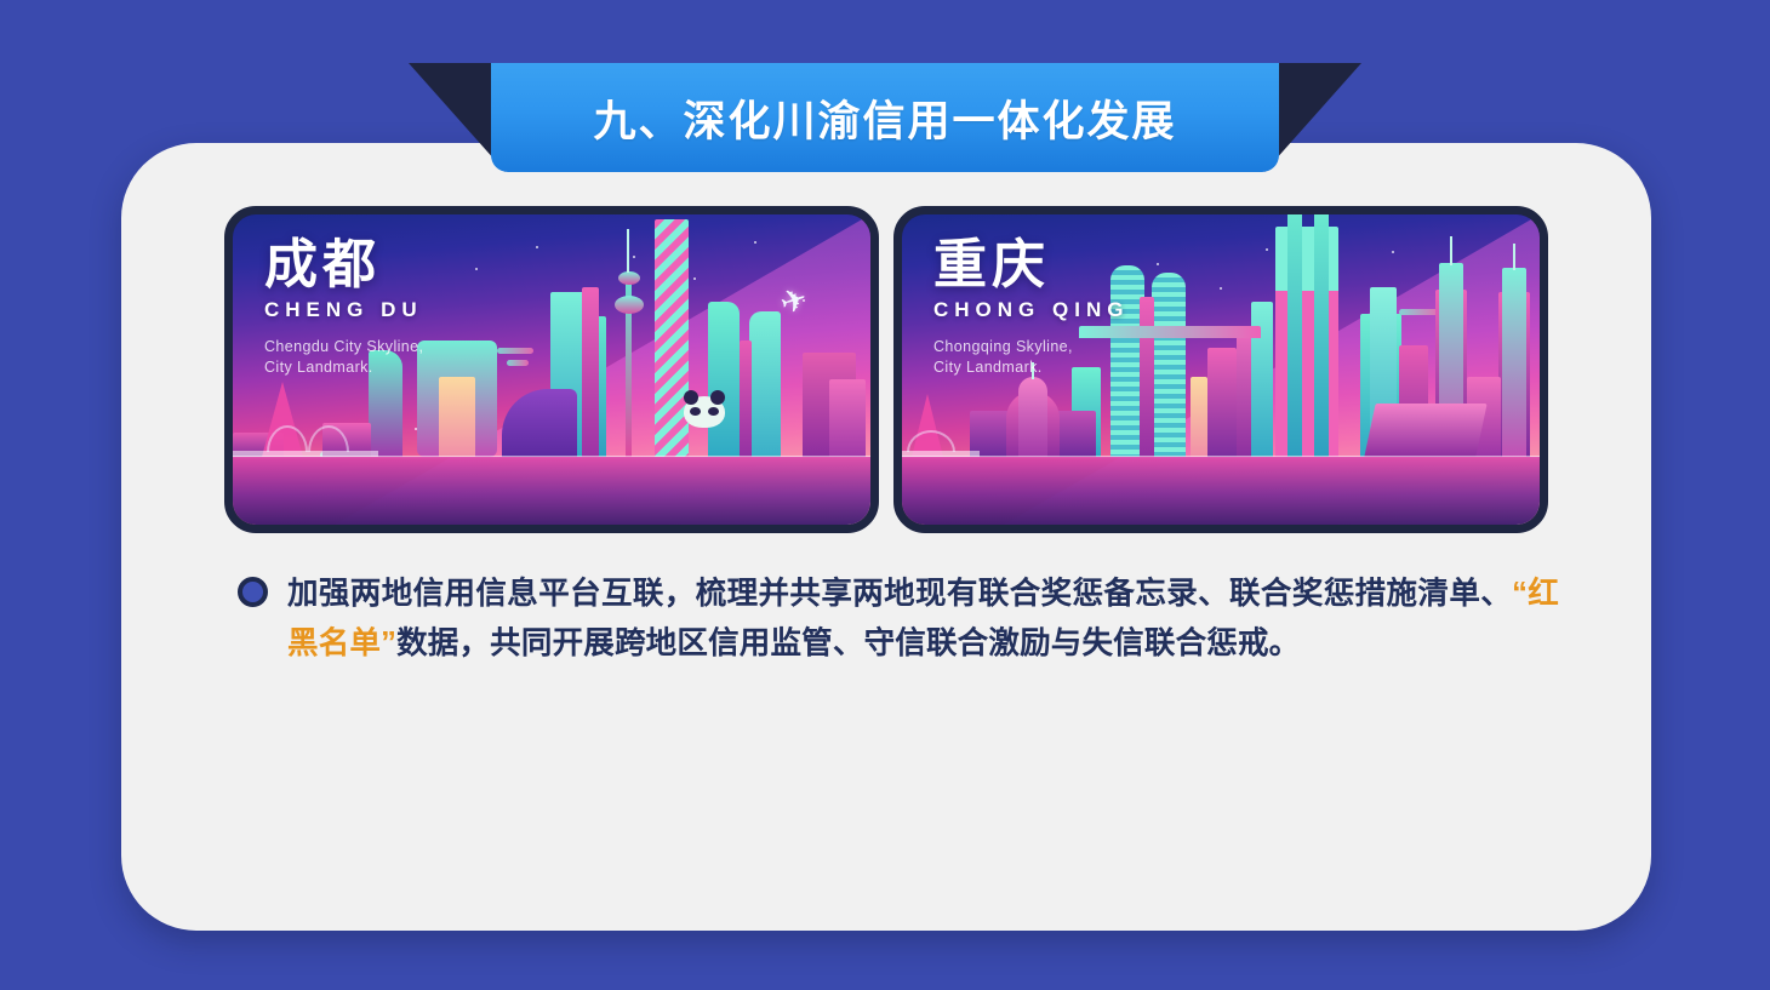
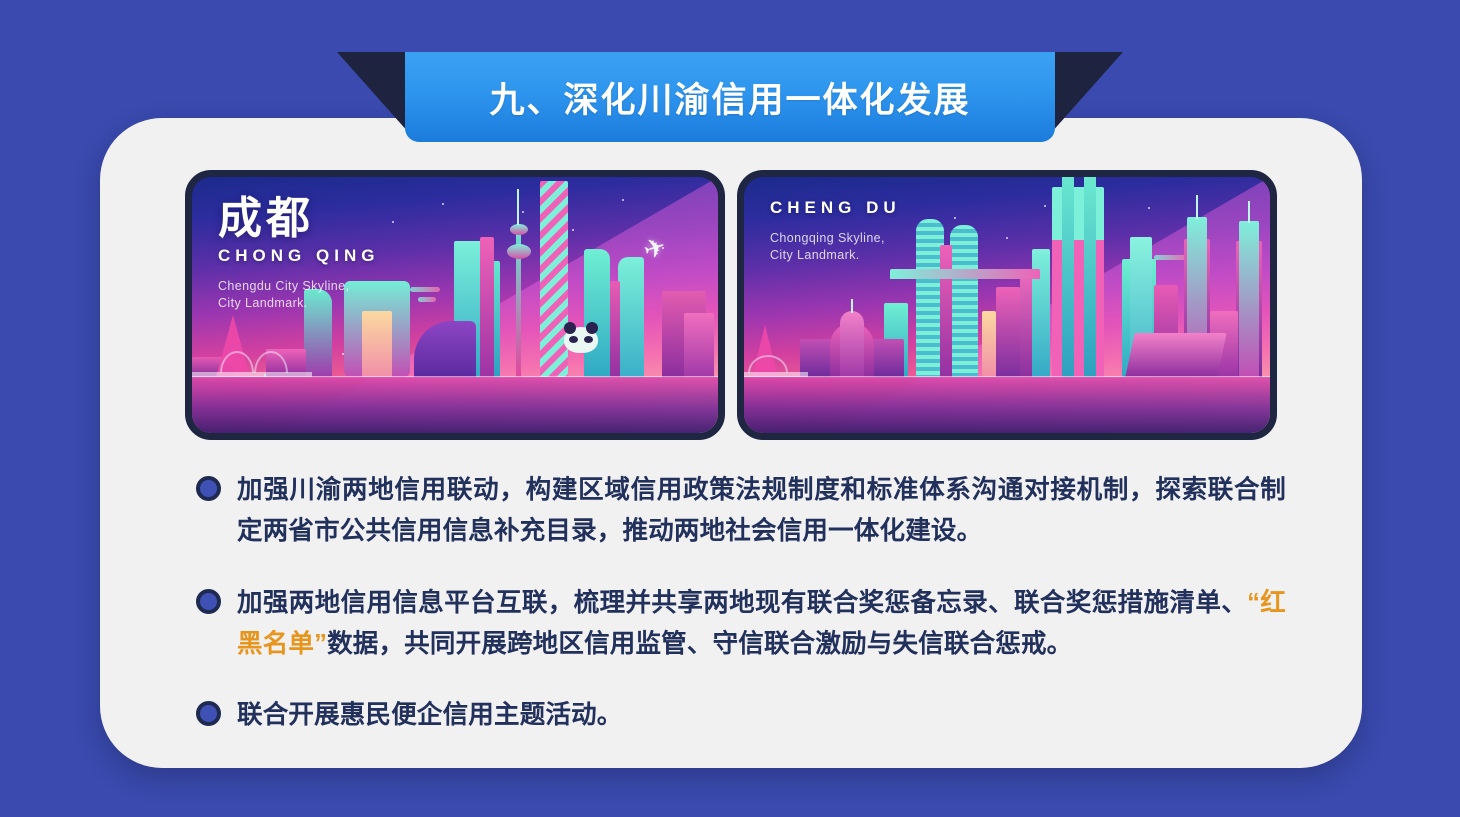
  九、深化川渝信用一体化发展
  成都
- CHENG DU
+ CHONG QING
  Chengdu City Skyline,
  City Landmark.
- 重庆
- CHONG QING
+ CHENG DU
  Chongqing Skyline,
  City Landmark.
+ 加强川渝两地信用联动，构建区域信用政策法规制度和标准体系沟通对接机制，探索联合制定两省市公共信用信息补充目录，推动两地社会信用一体化建设。
  加强两地信用信息平台互联，梳理并共享两地现有联合奖惩备忘录、联合奖惩措施清单、“红黑名单”数据，共同开展跨地区信用监管、守信联合激励与失信联合惩戒。
+ 联合开展惠民便企信用主题活动。
